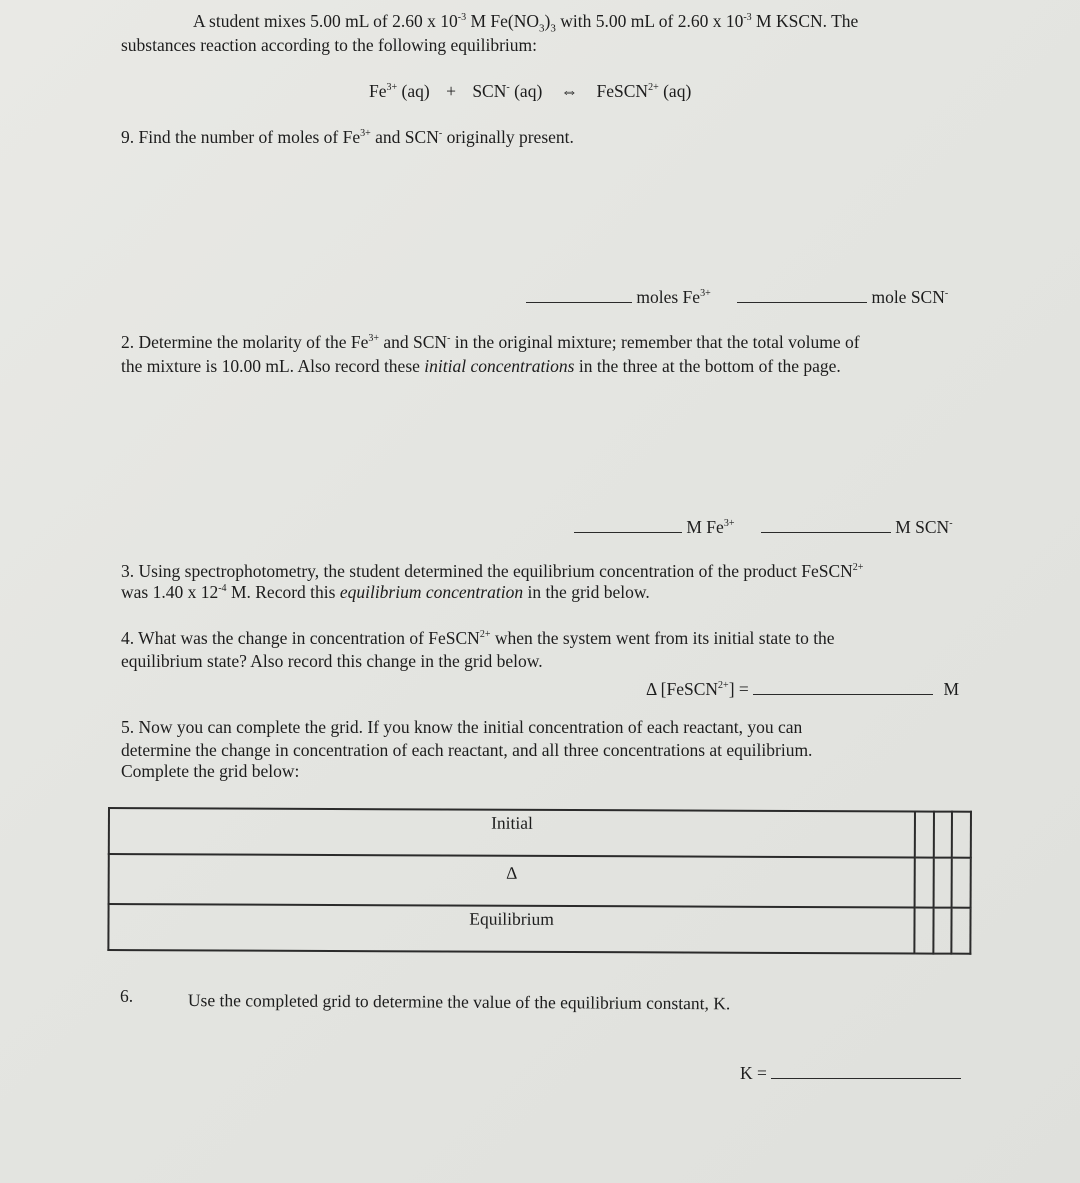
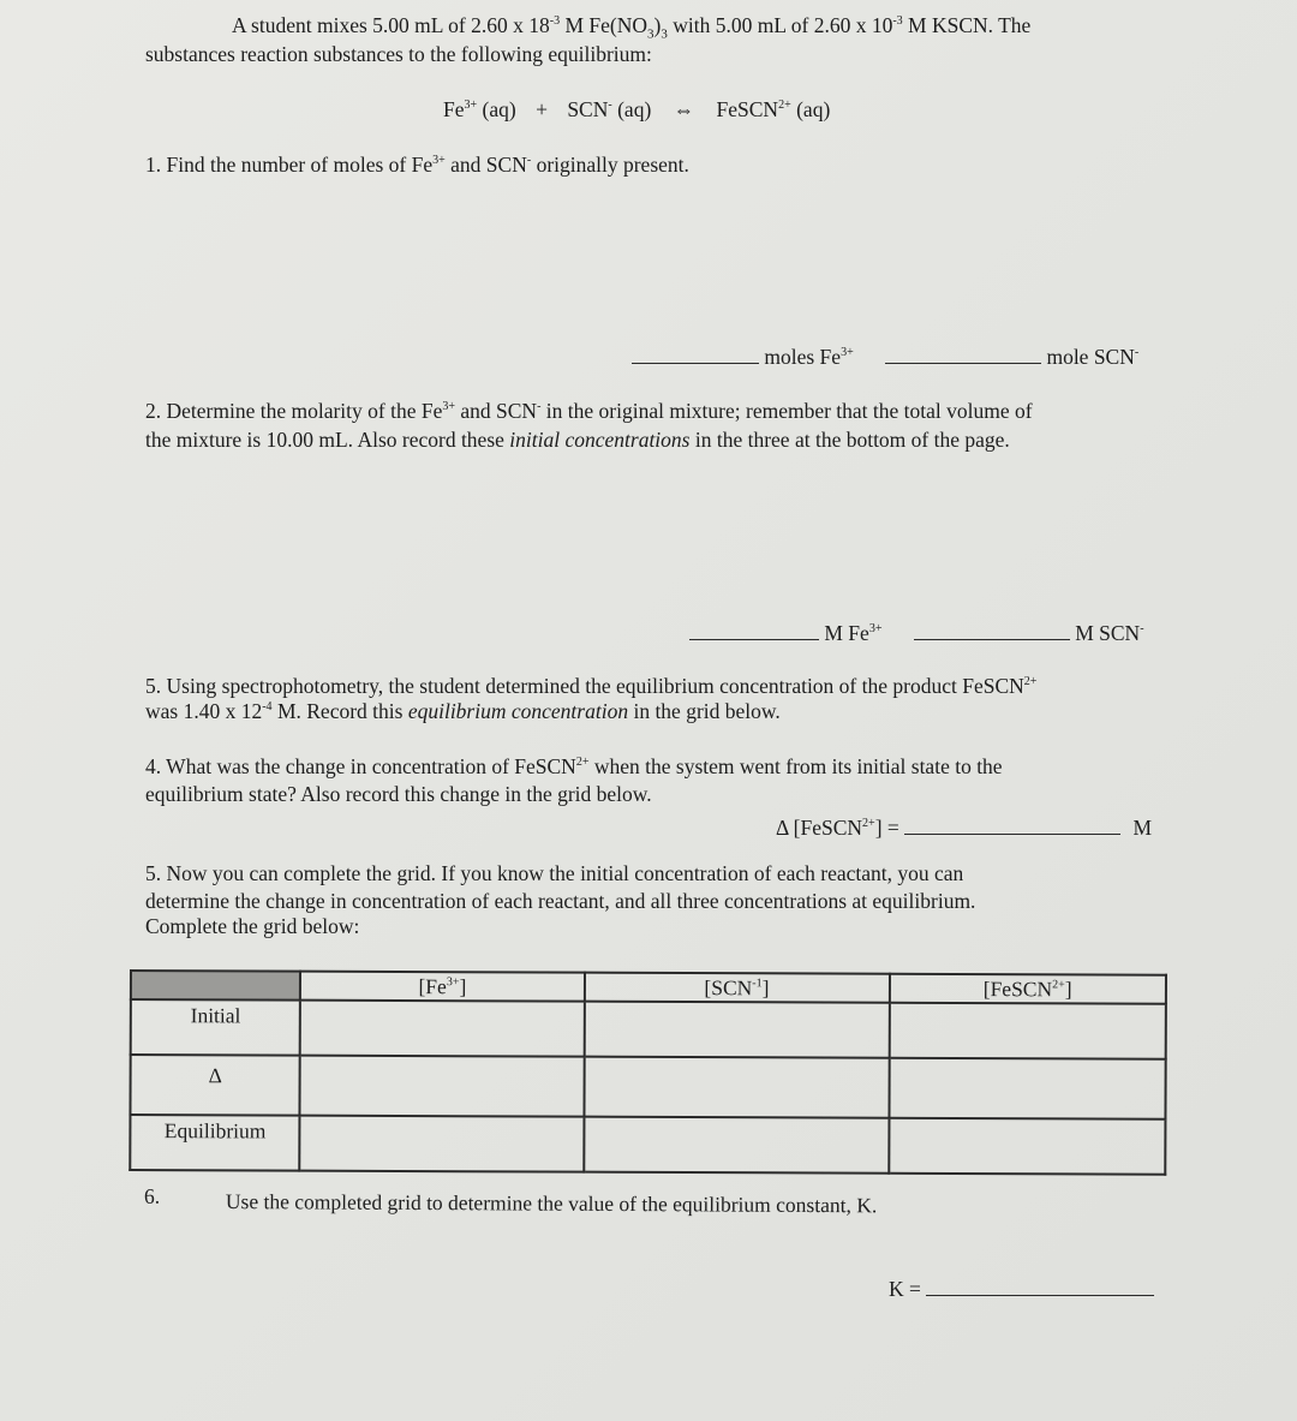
- A student mixes 5.00 mL of 2.60 x 10-3 M Fe(NO3)3 with 5.00 mL of 2.60 x 10-3 M KSCN. The
+ A student mixes 5.00 mL of 2.60 x 18-3 M Fe(NO3)3 with 5.00 mL of 2.60 x 10-3 M KSCN. The
- substances reaction according to the following equilibrium:
+ substances reaction substances to the following equilibrium:
  Fe3+ (aq) + SCN- (aq) ⇔ FeSCN2+ (aq)
- 9. Find the number of moles of Fe3+ and SCN- originally present.
+ 1. Find the number of moles of Fe3+ and SCN- originally present.
  moles Fe3+ mole SCN-
  2. Determine the molarity of the Fe3+ and SCN- in the original mixture; remember that the total volume of
  the mixture is 10.00 mL. Also record these initial concentrations in the three at the bottom of the page.
  M Fe3+ M SCN-
- 3. Using spectrophotometry, the student determined the equilibrium concentration of the product FeSCN2+
+ 5. Using spectrophotometry, the student determined the equilibrium concentration of the product FeSCN2+
  was 1.40 x 12-4 M. Record this equilibrium concentration in the grid below.
  4. What was the change in concentration of FeSCN2+ when the system went from its initial state to the
  equilibrium state? Also record this change in the grid below.
  Δ [FeSCN2+] = M
  5. Now you can complete the grid. If you know the initial concentration of each reactant, you can
  determine the change in concentration of each reactant, and all three concentrations at equilibrium.
  Complete the grid below:
+ 	[Fe3+]	[SCN-1]	[FeSCN2+]
  Initial
  Δ
  Equilibrium
  6.
  Use the completed grid to determine the value of the equilibrium constant, K.
  K =
